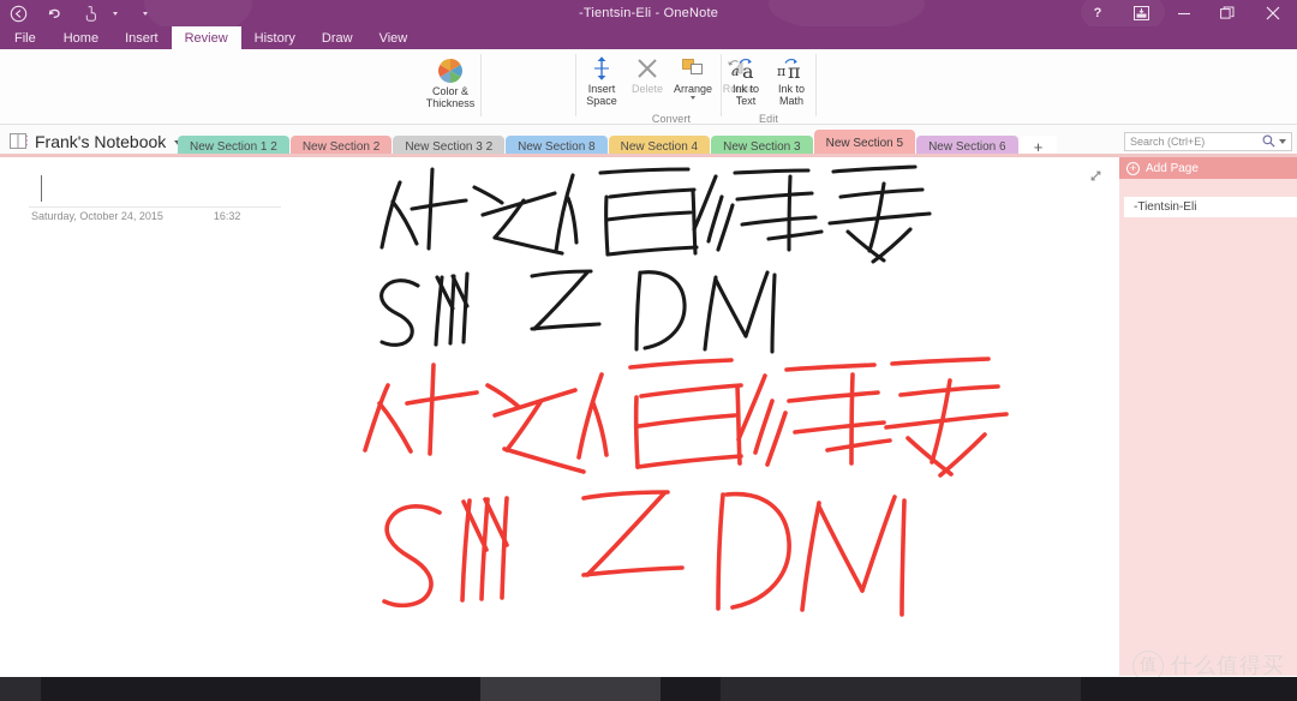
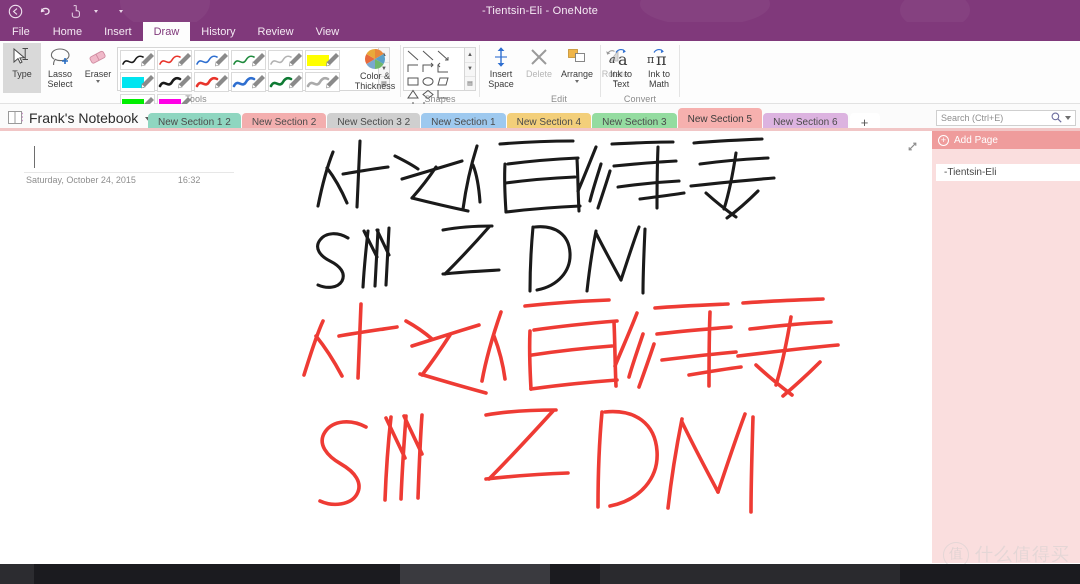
  -Tientsin-Eli - OneNote
- ?
  File
  Home
  Insert
- Review
+ Draw
  History
- Draw
+ Review
  View
+ Type
+ Lasso
+ Select
+ Eraser
+ Tools
  Color &
  Thickness
+ Shapes
  Insert
  Space
  Delete
  Arrange
  Rotate
- Convert
+ Edit
  a
  a
  Ink to
  Text
  π
  π
  Ink to
  Math
- Edit
+ Convert
  Frank's Notebook
  New Section 1 2
  New Section 2
  New Section 3 2
- New Section 8
+ New Section 1
  New Section 4
  New Section 3
  New Section 5
  New Section 6
  +
  Search (Ctrl+E)
  Saturday, October 24, 2015
  16:32
  +
  Add Page
  -Tientsin-Eli
  值
  什么值得买
